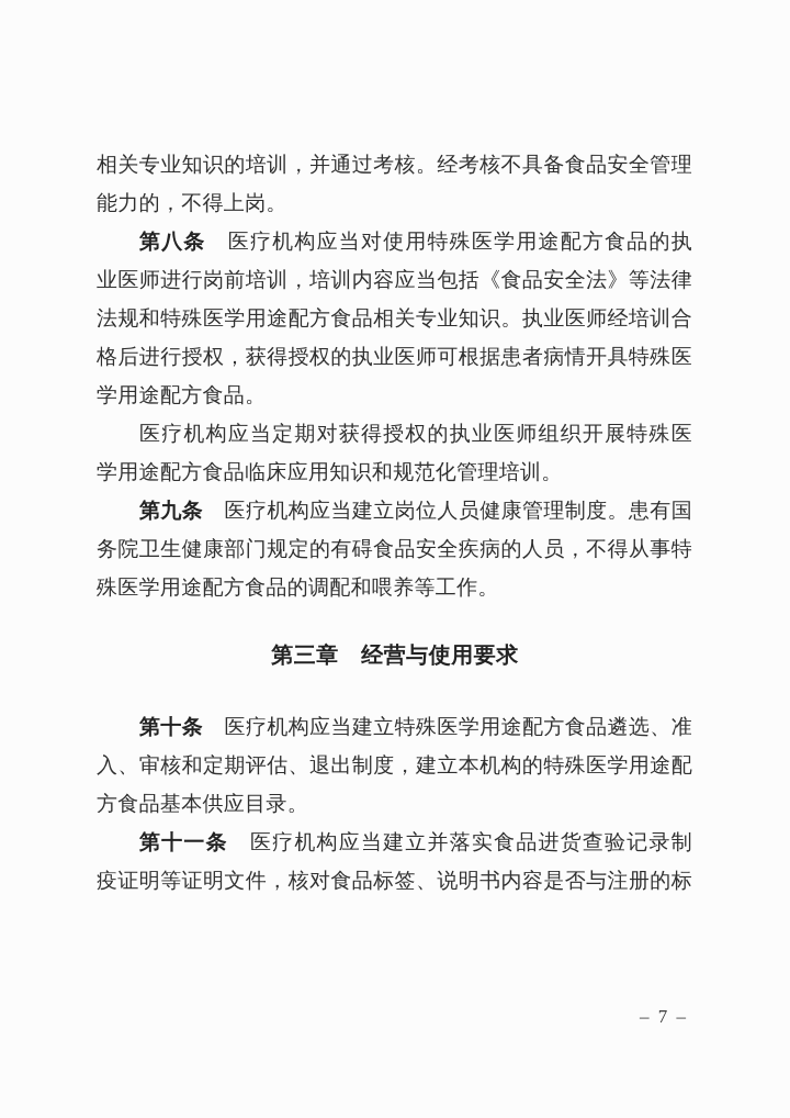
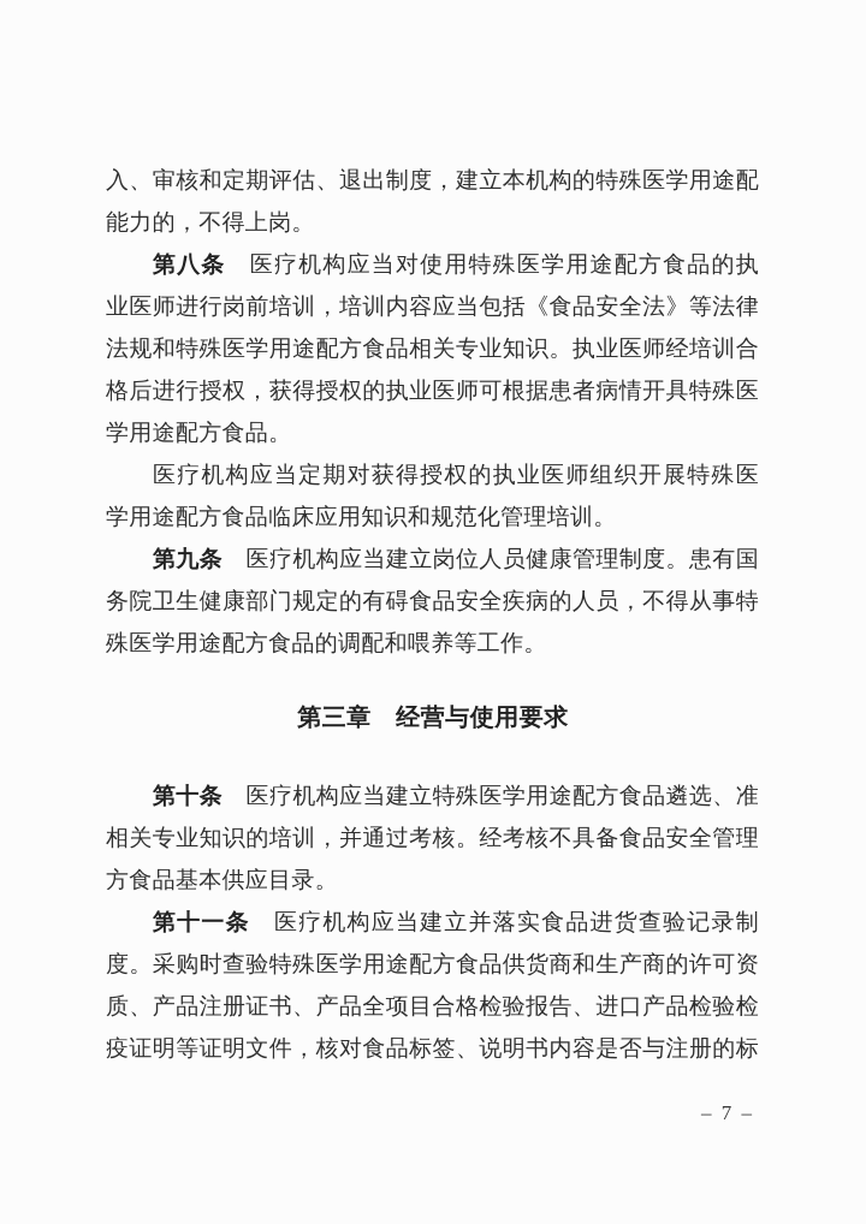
- 相关专业知识的培训，并通过考核。经考核不具备食品安全管理
+ 入、审核和定期评估、退出制度，建立本机构的特殊医学用途配
  能力的，不得上岗。
  第八条 医疗机构应当对使用特殊医学用途配方食品的执
  业医师进行岗前培训，培训内容应当包括《食品安全法》等法律
  法规和特殊医学用途配方食品相关专业知识。执业医师经培训合
  格后进行授权，获得授权的执业医师可根据患者病情开具特殊医
  学用途配方食品。
  医疗机构应当定期对获得授权的执业医师组织开展特殊医
  学用途配方食品临床应用知识和规范化管理培训。
  第九条 医疗机构应当建立岗位人员健康管理制度。患有国
  务院卫生健康部门规定的有碍食品安全疾病的人员，不得从事特
  殊医学用途配方食品的调配和喂养等工作。
  第三章 经营与使用要求
  第十条 医疗机构应当建立特殊医学用途配方食品遴选、准
- 入、审核和定期评估、退出制度，建立本机构的特殊医学用途配
+ 相关专业知识的培训，并通过考核。经考核不具备食品安全管理
  方食品基本供应目录。
  第十一条 医疗机构应当建立并落实食品进货查验记录制
+ 度。采购时查验特殊医学用途配方食品供货商和生产商的许可资
+ 质、产品注册证书、产品全项目合格检验报告、进口产品检验检
  疫证明等证明文件，核对食品标签、说明书内容是否与注册的标
  – 7 –
